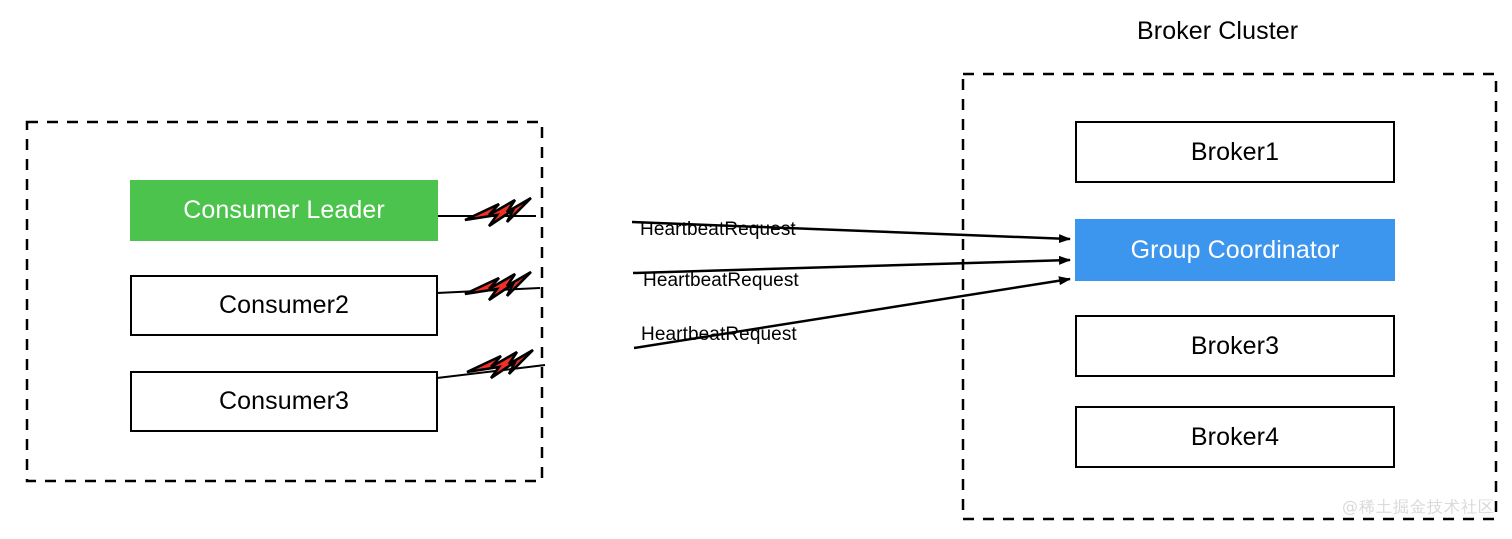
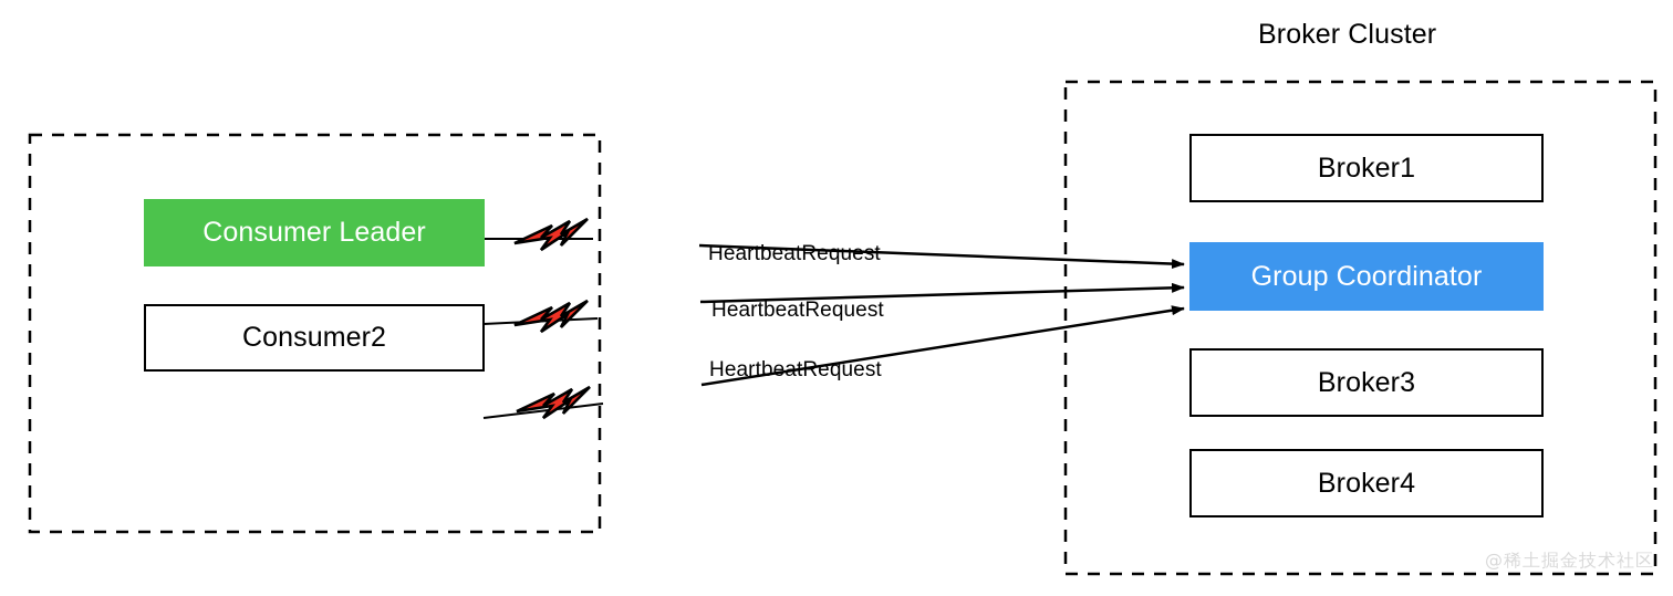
  Broker Cluster
  Consumer Leader
  Consumer2
- Consumer3
  Broker1
  Group Coordinator
  Broker3
  Broker4
  HeartbeatRequest
  HeartbeatRequest
  HeartbeatRequest
  @稀土掘金技术社区
